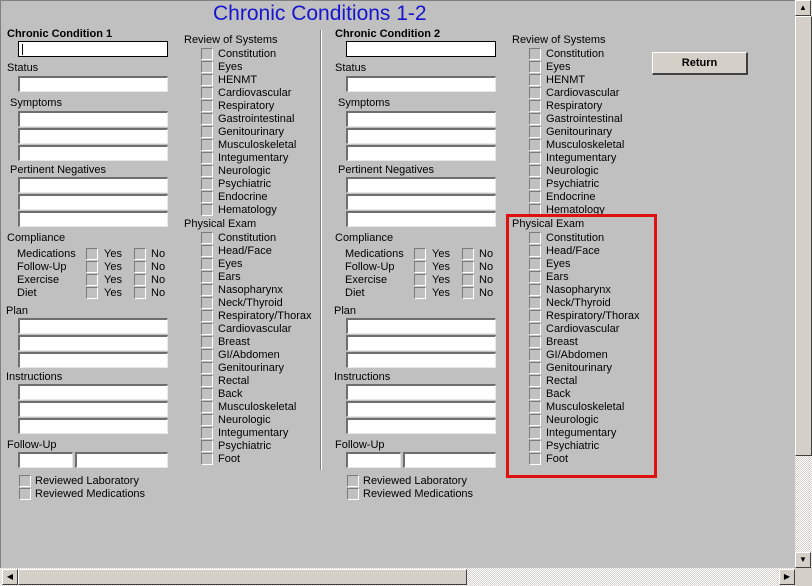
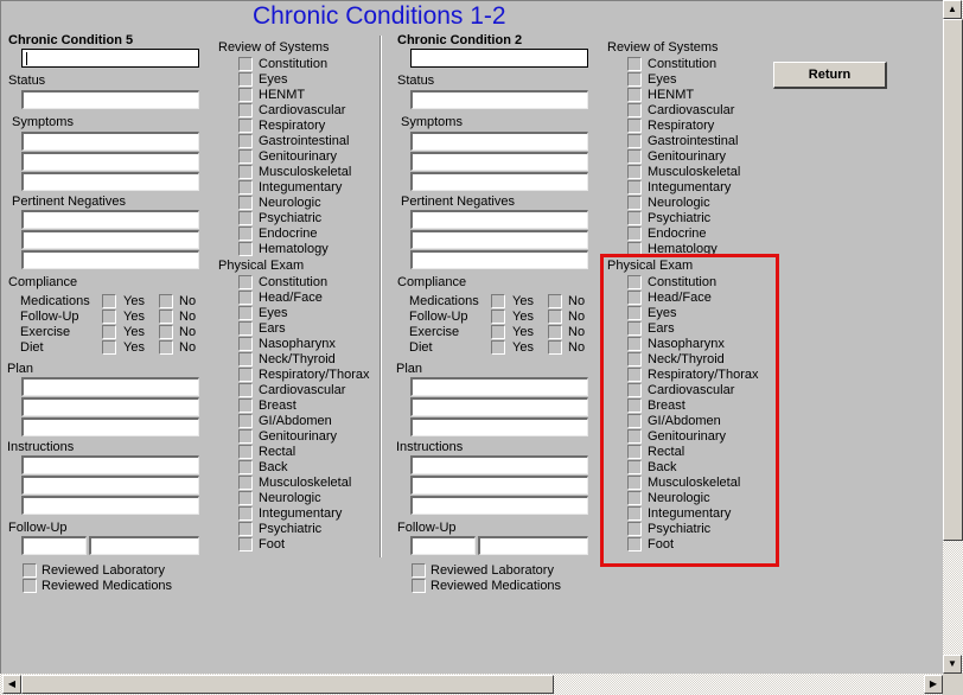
  Chronic Conditions 1-2
- Chronic Condition 1
+ Chronic Condition 5
  Status
  Symptoms
  Pertinent Negatives
  Compliance
  Medications
  Yes
  No
  Follow-Up
  Yes
  No
  Exercise
  Yes
  No
  Diet
  Yes
  No
  Plan
  Instructions
  Follow-Up
  Reviewed Laboratory
  Reviewed Medications
  Review of Systems
  Constitution
  Eyes
  HENMT
  Cardiovascular
  Respiratory
  Gastrointestinal
  Genitourinary
  Musculoskeletal
  Integumentary
  Neurologic
  Psychiatric
  Endocrine
  Hematology
  Physical Exam
  Constitution
  Head/Face
  Eyes
  Ears
  Nasopharynx
  Neck/Thyroid
  Respiratory/Thorax
  Cardiovascular
  Breast
  GI/Abdomen
  Genitourinary
  Rectal
  Back
  Musculoskeletal
  Neurologic
  Integumentary
  Psychiatric
  Foot
  Chronic Condition 2
  Status
  Symptoms
  Pertinent Negatives
  Compliance
  Medications
  Yes
  No
  Follow-Up
  Yes
  No
  Exercise
  Yes
  No
  Diet
  Yes
  No
  Plan
  Instructions
  Follow-Up
  Reviewed Laboratory
  Reviewed Medications
  Review of Systems
  Constitution
  Eyes
  HENMT
  Cardiovascular
  Respiratory
  Gastrointestinal
  Genitourinary
  Musculoskeletal
  Integumentary
  Neurologic
  Psychiatric
  Endocrine
  Hematology
  Physical Exam
  Constitution
  Head/Face
  Eyes
  Ears
  Nasopharynx
  Neck/Thyroid
  Respiratory/Thorax
  Cardiovascular
  Breast
  GI/Abdomen
  Genitourinary
  Rectal
  Back
  Musculoskeletal
  Neurologic
  Integumentary
  Psychiatric
  Foot
  Return
  ▲
  ▼
  ◀
  ▶
